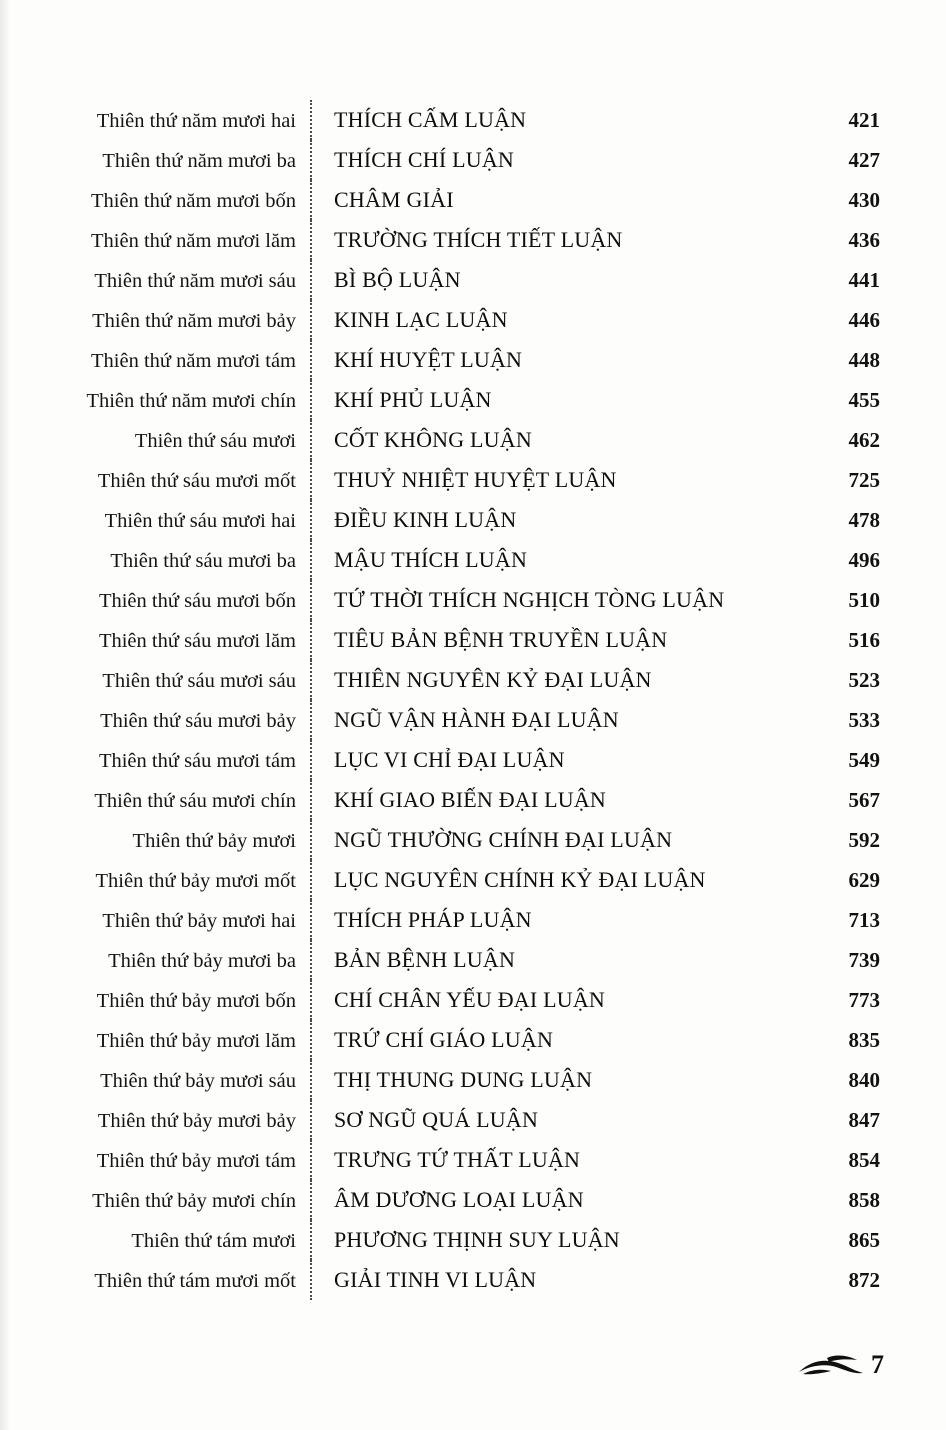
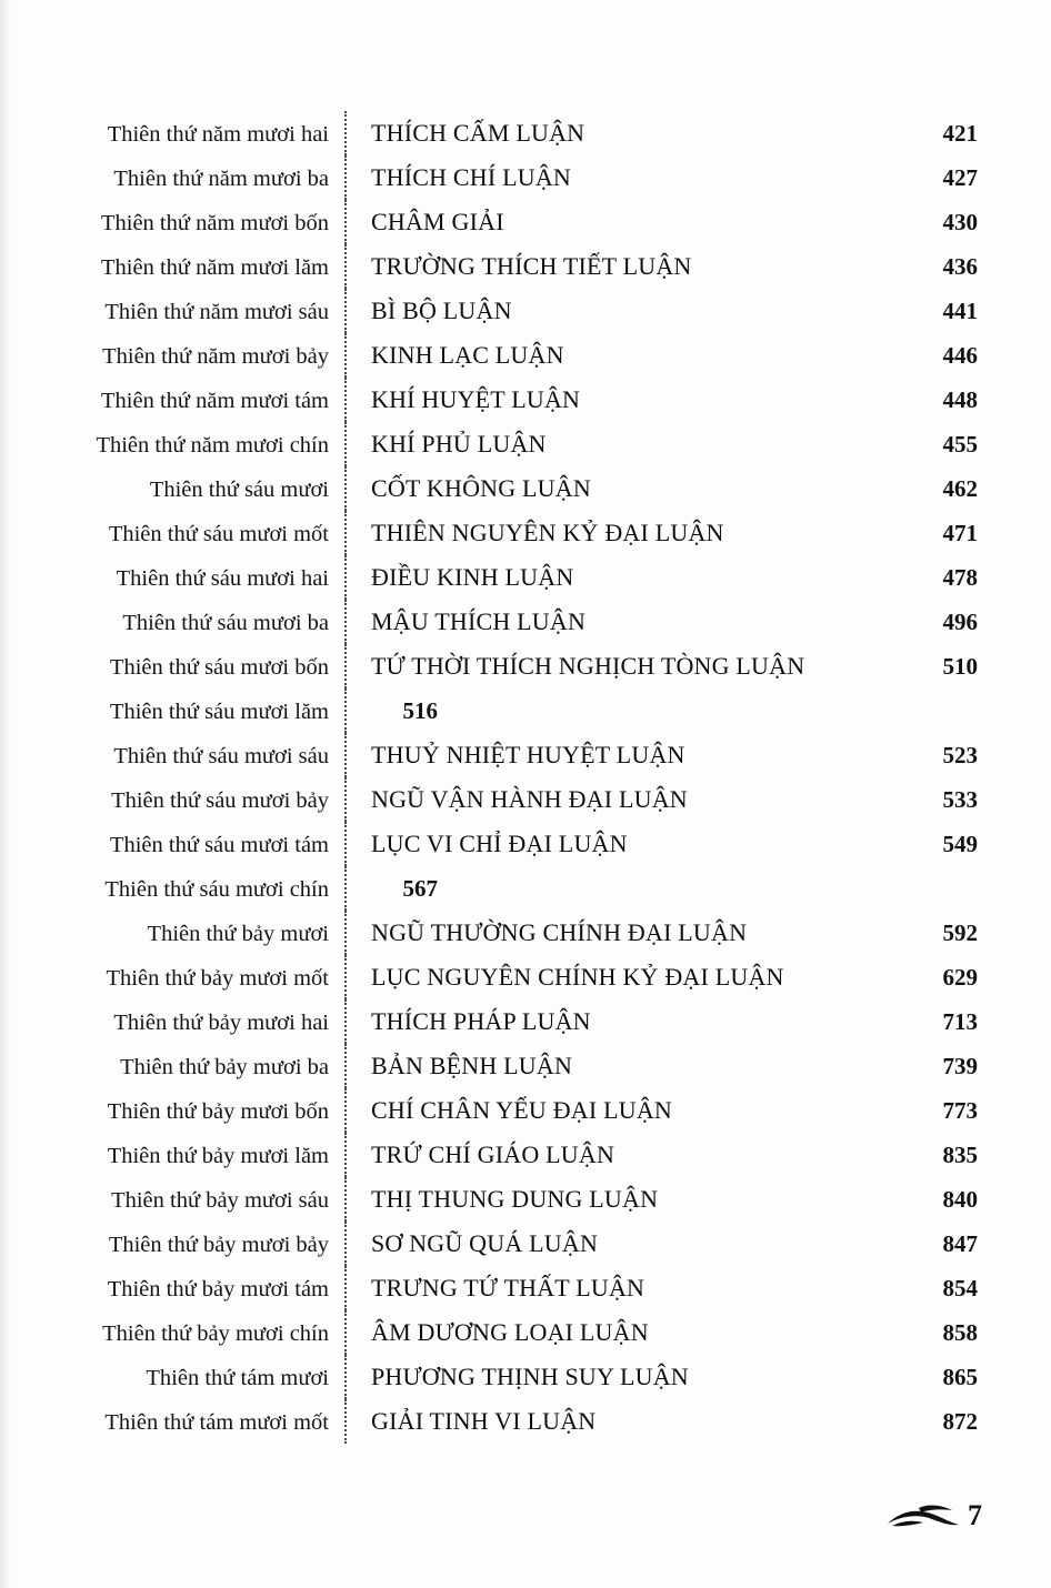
  Thiên thứ năm mươi hai
  THÍCH CẤM LUẬN
  421
  Thiên thứ năm mươi ba
  THÍCH CHÍ LUẬN
  427
  Thiên thứ năm mươi bốn
  CHÂM GIẢI
  430
  Thiên thứ năm mươi lăm
  TRƯỜNG THÍCH TIẾT LUẬN
  436
  Thiên thứ năm mươi sáu
  BÌ BỘ LUẬN
  441
  Thiên thứ năm mươi bảy
  KINH LẠC LUẬN
  446
  Thiên thứ năm mươi tám
  KHÍ HUYỆT LUẬN
  448
  Thiên thứ năm mươi chín
  KHÍ PHỦ LUẬN
  455
  Thiên thứ sáu mươi
  CỐT KHÔNG LUẬN
  462
  Thiên thứ sáu mươi mốt
- THUỶ NHIỆT HUYỆT LUẬN
+ THIÊN NGUYÊN KỶ ĐẠI LUẬN
- 725
+ 471
  Thiên thứ sáu mươi hai
  ĐIỀU KINH LUẬN
  478
  Thiên thứ sáu mươi ba
  MẬU THÍCH LUẬN
  496
  Thiên thứ sáu mươi bốn
  TỨ THỜI THÍCH NGHỊCH TÒNG LUẬN
  510
  Thiên thứ sáu mươi lăm
- TIÊU BẢN BỆNH TRUYỀN LUẬN
  516
  Thiên thứ sáu mươi sáu
- THIÊN NGUYÊN KỶ ĐẠI LUẬN
+ THUỶ NHIỆT HUYỆT LUẬN
  523
  Thiên thứ sáu mươi bảy
  NGŨ VẬN HÀNH ĐẠI LUẬN
  533
  Thiên thứ sáu mươi tám
  LỤC VI CHỈ ĐẠI LUẬN
  549
  Thiên thứ sáu mươi chín
- KHÍ GIAO BIẾN ĐẠI LUẬN
  567
  Thiên thứ bảy mươi
  NGŨ THƯỜNG CHÍNH ĐẠI LUẬN
  592
  Thiên thứ bảy mươi mốt
  LỤC NGUYÊN CHÍNH KỶ ĐẠI LUẬN
  629
  Thiên thứ bảy mươi hai
  THÍCH PHÁP LUẬN
  713
  Thiên thứ bảy mươi ba
  BẢN BỆNH LUẬN
  739
  Thiên thứ bảy mươi bốn
  CHÍ CHÂN YẾU ĐẠI LUẬN
  773
  Thiên thứ bảy mươi lăm
  TRỨ CHÍ GIÁO LUẬN
  835
  Thiên thứ bảy mươi sáu
  THỊ THUNG DUNG LUẬN
  840
  Thiên thứ bảy mươi bảy
  SƠ NGŨ QUÁ LUẬN
  847
  Thiên thứ bảy mươi tám
  TRƯNG TỨ THẤT LUẬN
  854
  Thiên thứ bảy mươi chín
  ÂM DƯƠNG LOẠI LUẬN
  858
  Thiên thứ tám mươi
  PHƯƠNG THỊNH SUY LUẬN
  865
  Thiên thứ tám mươi mốt
  GIẢI TINH VI LUẬN
  872
  7
